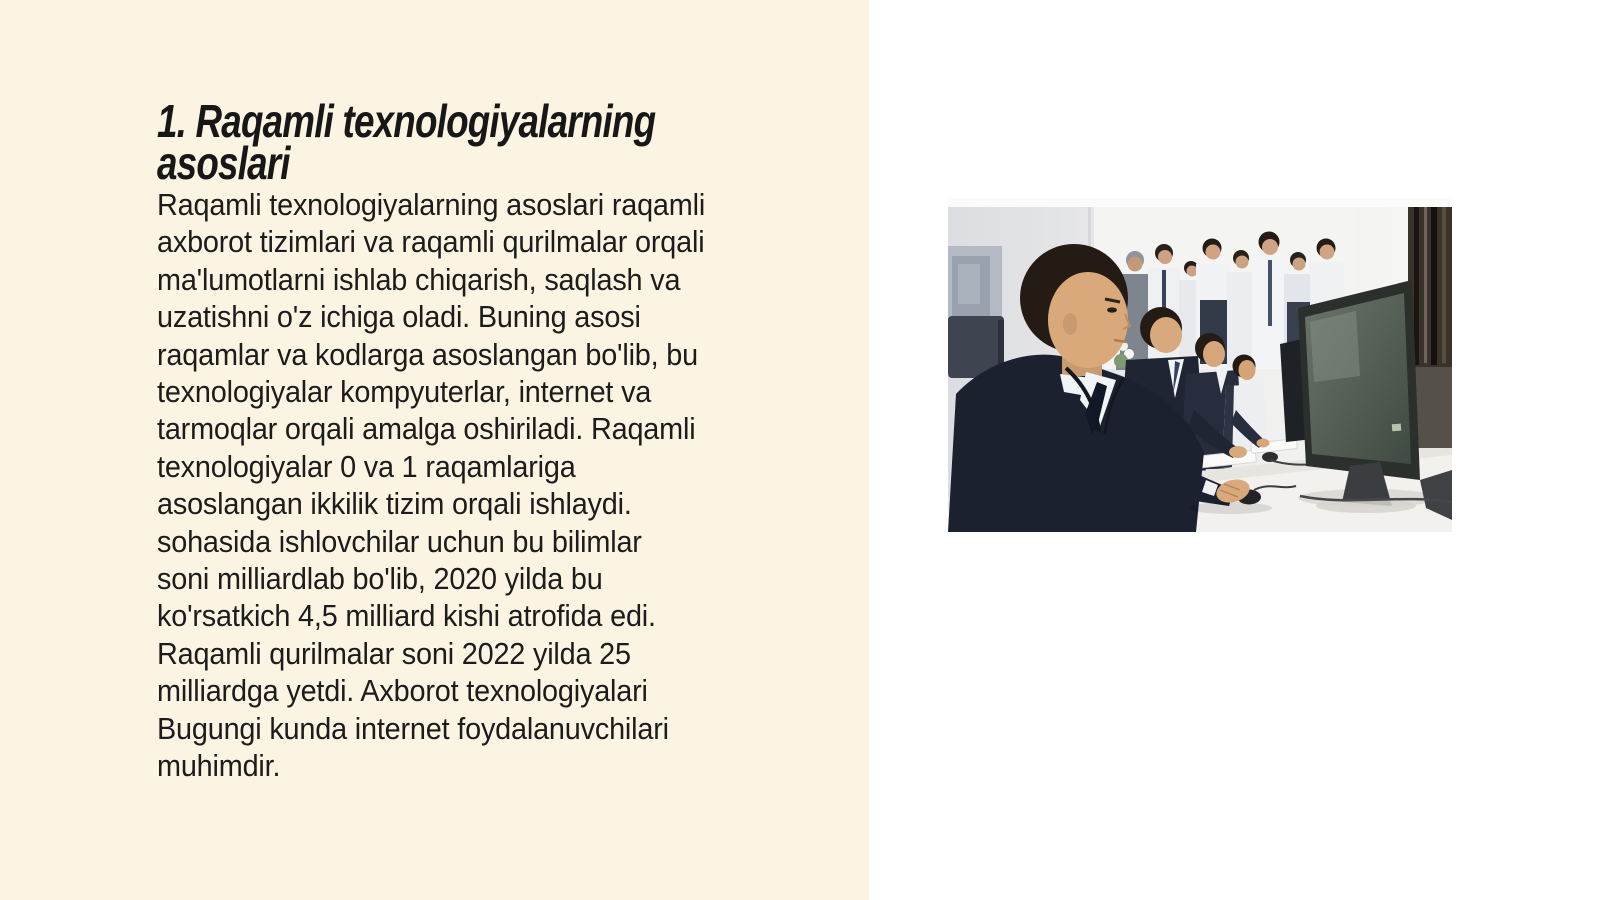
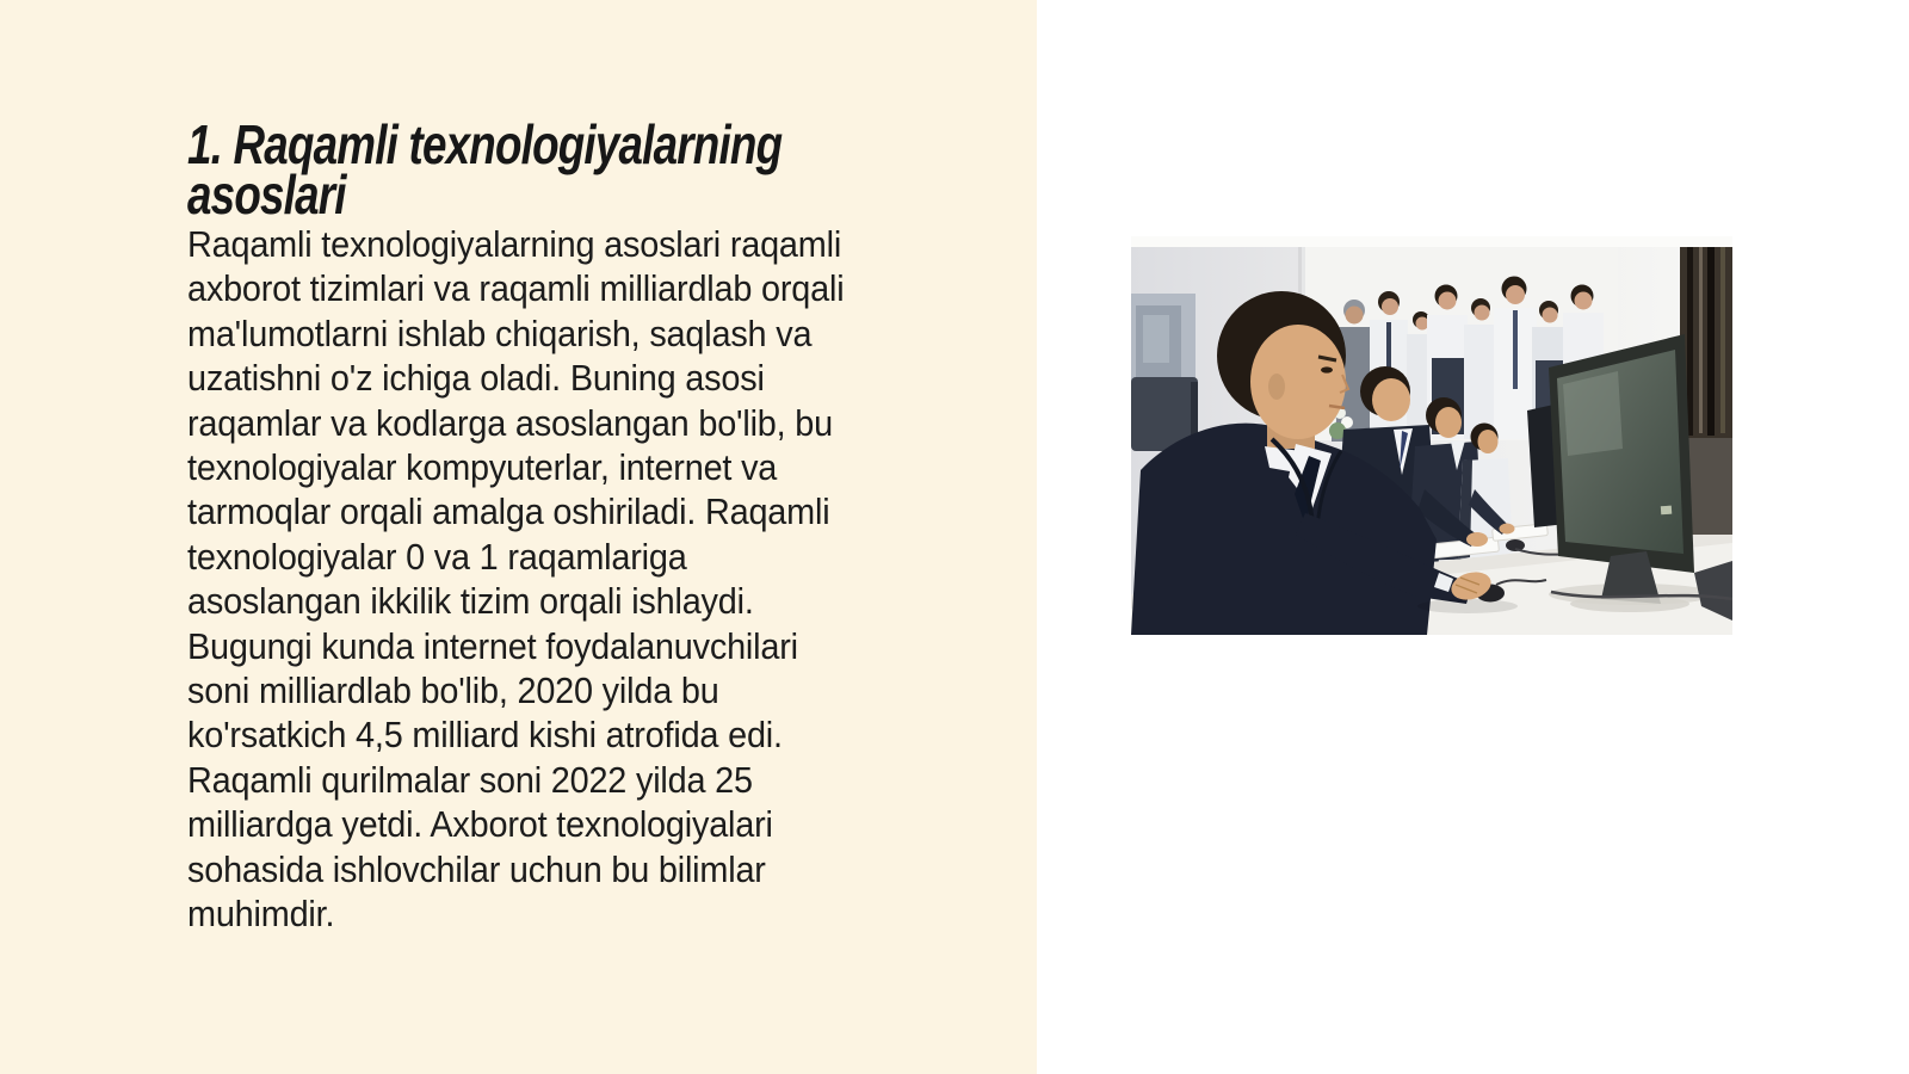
  1. Raqamli texnologiyalarning
  asoslari
  Raqamli texnologiyalarning asoslari raqamli
- axborot tizimlari va raqamli qurilmalar orqali
+ axborot tizimlari va raqamli milliardlab orqali
  ma'lumotlarni ishlab chiqarish, saqlash va
  uzatishni o'z ichiga oladi. Buning asosi
  raqamlar va kodlarga asoslangan bo'lib, bu
  texnologiyalar kompyuterlar, internet va
  tarmoqlar orqali amalga oshiriladi. Raqamli
  texnologiyalar 0 va 1 raqamlariga
  asoslangan ikkilik tizim orqali ishlaydi.
- sohasida ishlovchilar uchun bu bilimlar
+ Bugungi kunda internet foydalanuvchilari
  soni milliardlab bo'lib, 2020 yilda bu
  ko'rsatkich 4,5 milliard kishi atrofida edi.
  Raqamli qurilmalar soni 2022 yilda 25
  milliardga yetdi. Axborot texnologiyalari
- Bugungi kunda internet foydalanuvchilari
+ sohasida ishlovchilar uchun bu bilimlar
  muhimdir.
